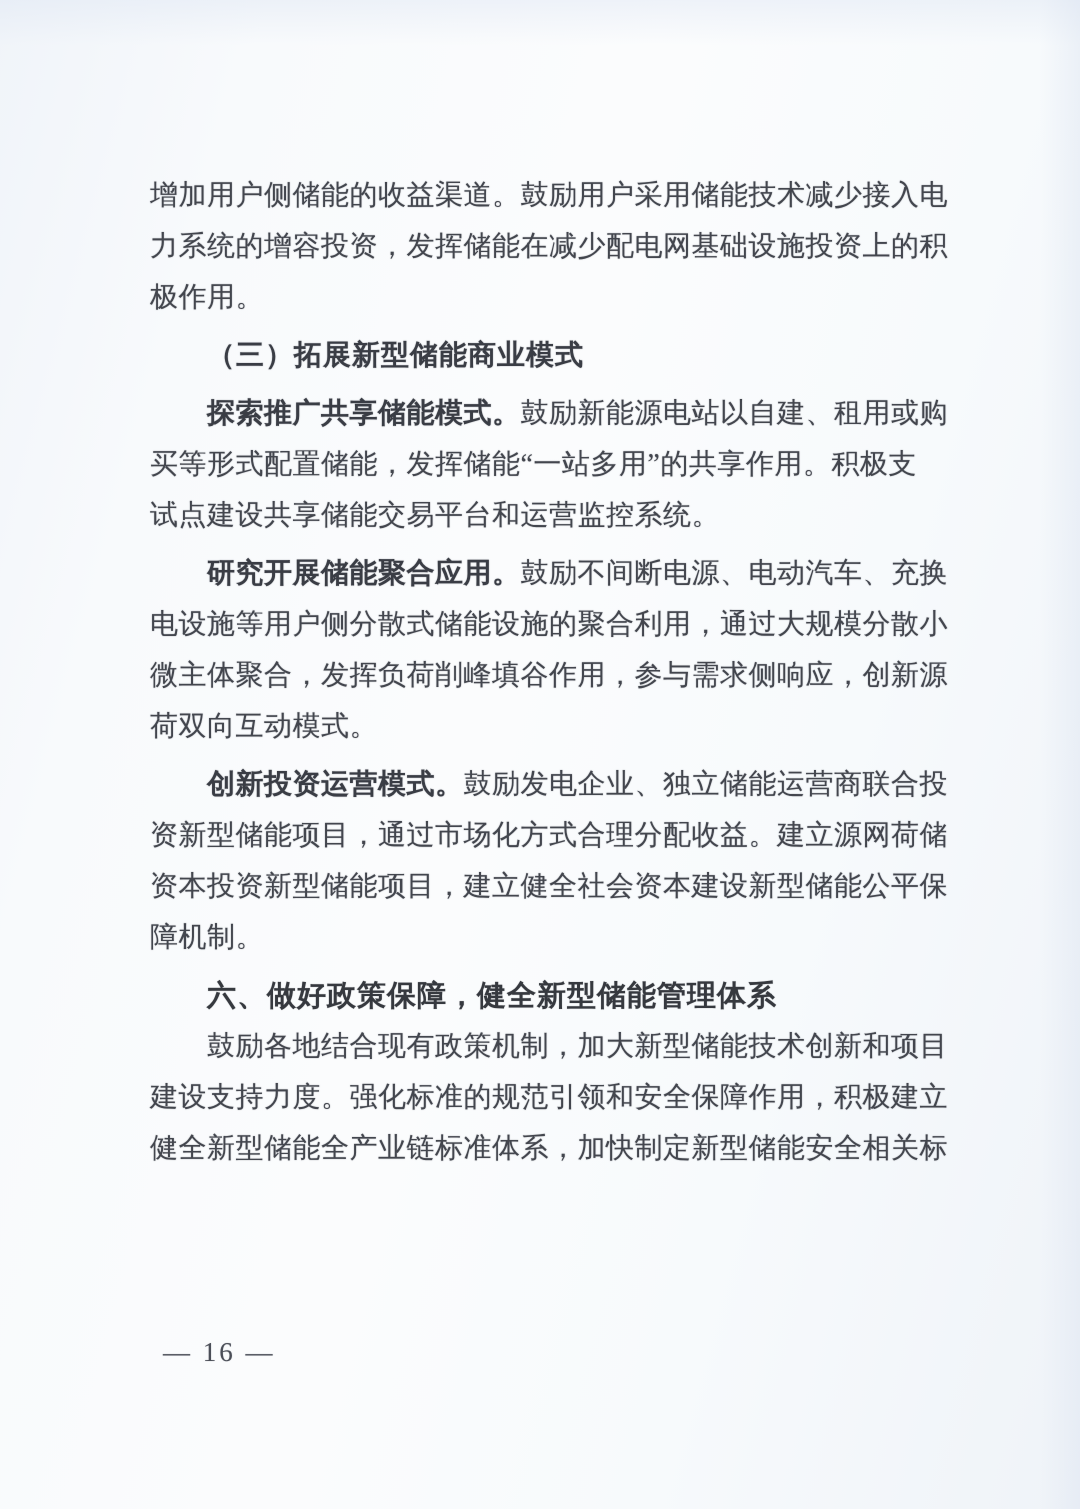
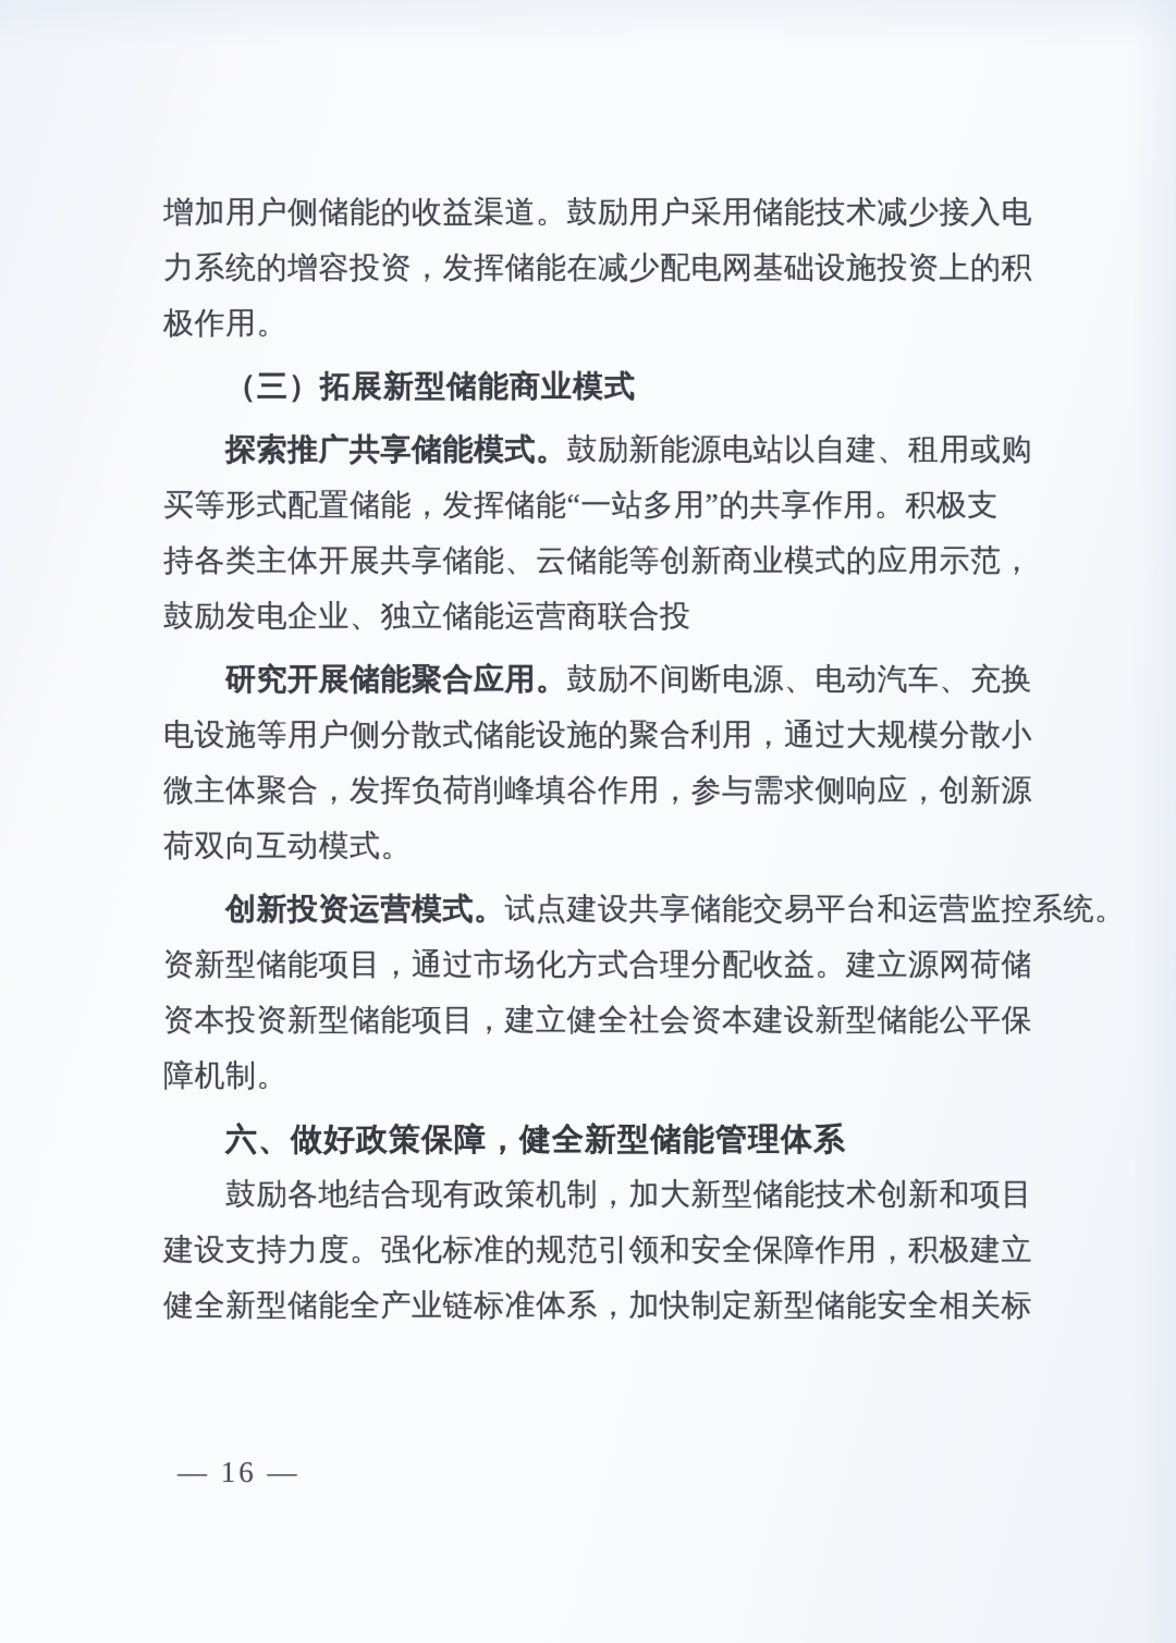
  增加用户侧储能的收益渠道。鼓励用户采用储能技术减少接入电
  力系统的增容投资，发挥储能在减少配电网基础设施投资上的积
  极作用。
  （三）拓展新型储能商业模式
  探索推广共享储能模式。
  鼓励新能源电站以自建、租用或购
  买等形式配置储能，发挥储能“一站多用”的共享作用。积极支
+ 持各类主体开展共享储能、云储能等创新商业模式的应用示范，
- 试点建设共享储能交易平台和运营监控系统。
+ 鼓励发电企业、独立储能运营商联合投
  研究开展储能聚合应用。
  鼓励不间断电源、电动汽车、充换
  电设施等用户侧分散式储能设施的聚合利用，通过大规模分散小
  微主体聚合，发挥负荷削峰填谷作用，参与需求侧响应，创新源
  荷双向互动模式。
  创新投资运营模式。
- 鼓励发电企业、独立储能运营商联合投
+ 试点建设共享储能交易平台和运营监控系统。
  资新型储能项目，通过市场化方式合理分配收益。建立源网荷储
  资本投资新型储能项目，建立健全社会资本建设新型储能公平保
  障机制。
  六、做好政策保障，健全新型储能管理体系
  鼓励各地结合现有政策机制，加大新型储能技术创新和项目
  建设支持力度。强化标准的规范引领和安全保障作用，积极建立
  健全新型储能全产业链标准体系，加快制定新型储能安全相关标
  — 16 —
